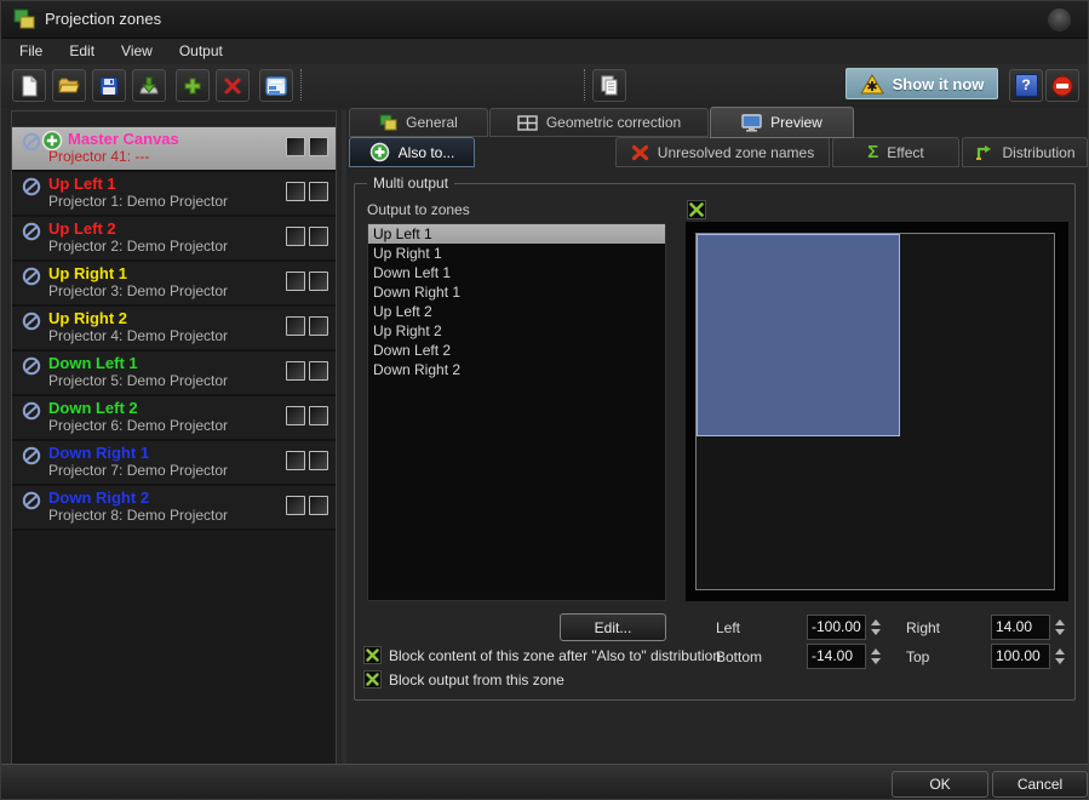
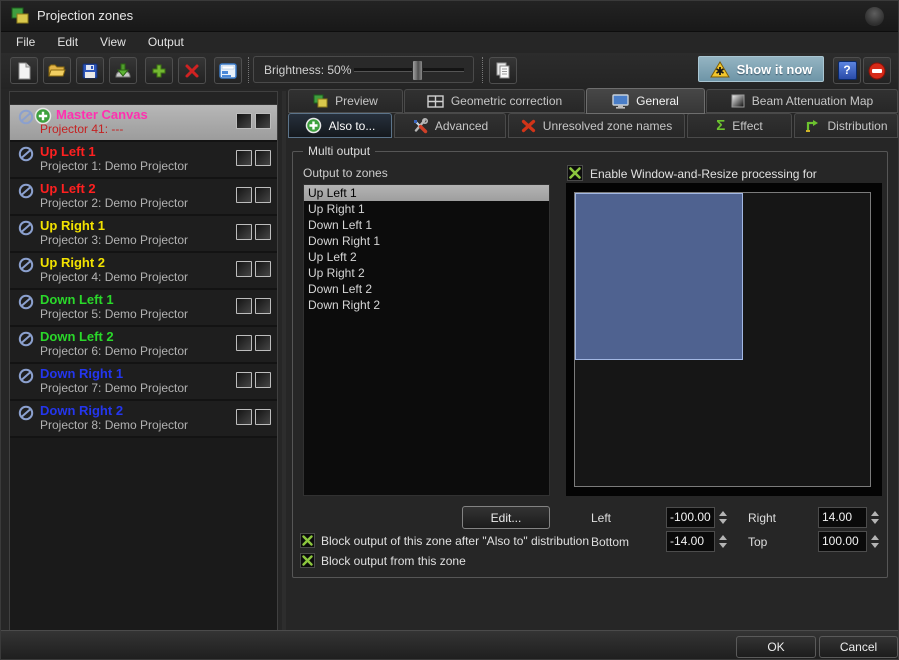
  Projection zones
  File
  Edit
  View
  Output
+ Brightness: 50%
  Show it now
  ?
  Master Canvas
  Projector 41: ---
  Up Left 1
  Projector 1: Demo Projector
  Up Left 2
  Projector 2: Demo Projector
  Up Right 1
  Projector 3: Demo Projector
  Up Right 2
  Projector 4: Demo Projector
  Down Left 1
  Projector 5: Demo Projector
  Down Left 2
  Projector 6: Demo Projector
  Down Right 1
  Projector 7: Demo Projector
  Down Right 2
  Projector 8: Demo Projector
- General
+ Preview
  Geometric correction
- Preview
+ General
+ Beam Attenuation Map
  Also to...
+ Advanced
  Unresolved zone names
  Σ
  Effect
  Distribution
  Multi output
  Output to zones
  Up Left 1
  Up Right 1
  Down Left 1
  Down Right 1
  Up Left 2
  Up Right 2
  Down Left 2
  Down Right 2
  Edit...
+ Enable Window-and-Resize processing for
  Left
  -100.00
  Right
  14.00
  Bottom
  -14.00
  Top
  100.00
- Block content of this zone after "Also to" distribution
+ Block output of this zone after "Also to" distribution
  Block output from this zone
  OK
  Cancel
